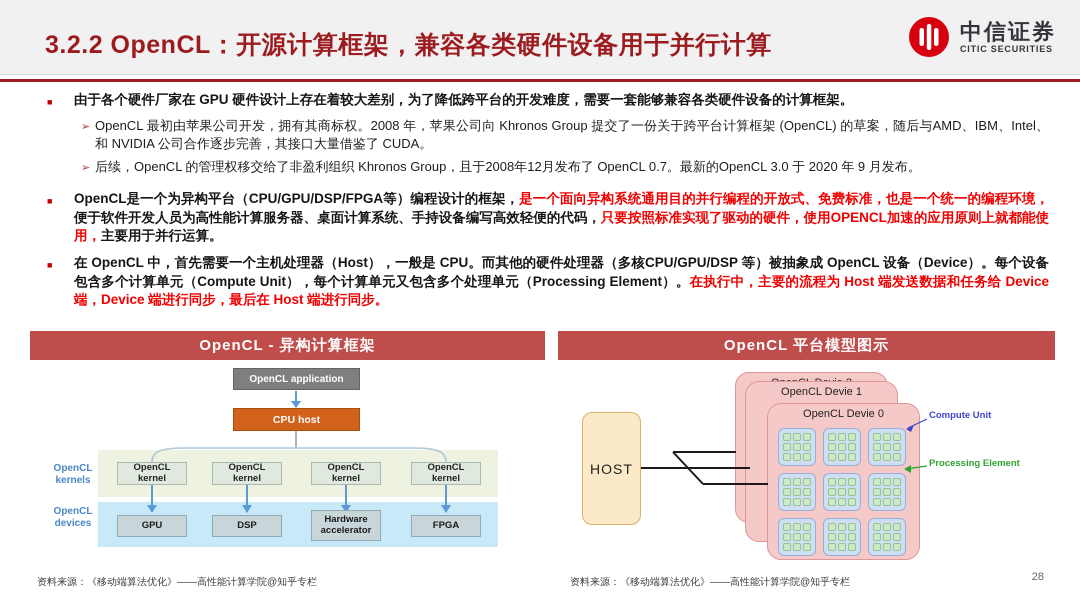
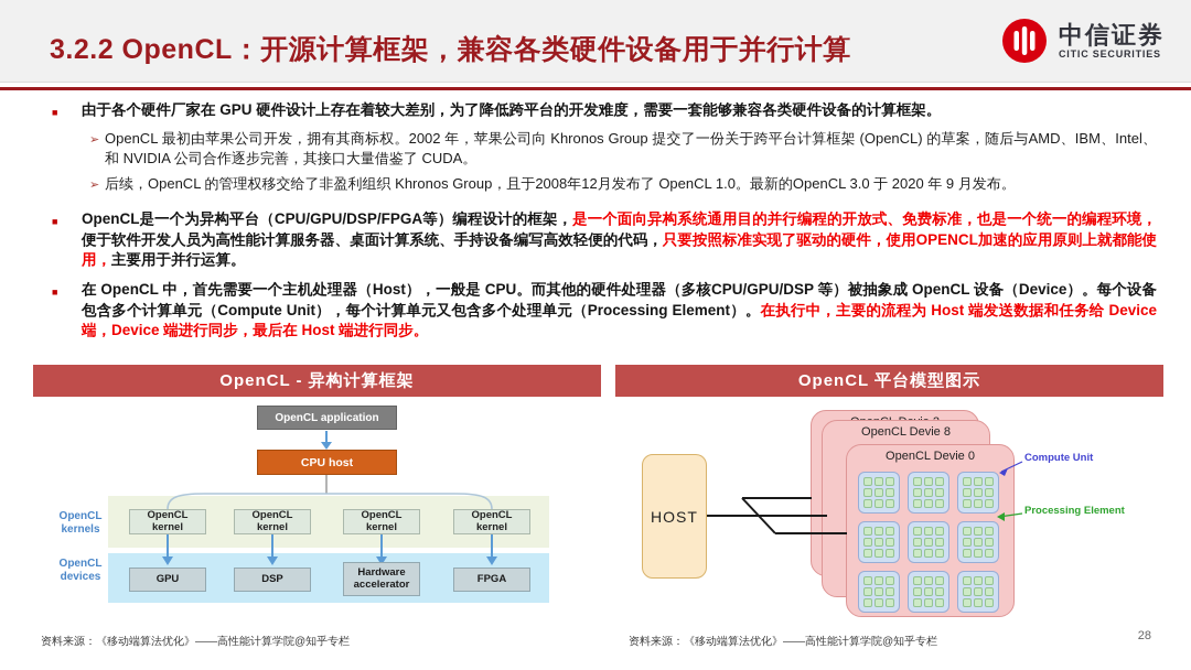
  3.2.2 OpenCL：开源计算框架，兼容各类硬件设备用于并行计算
  中信证券
  CITIC SECURITIES
  ■
  由于各个硬件厂家在 GPU 硬件设计上存在着较大差别，为了降低跨平台的开发难度，需要一套能够兼容各类硬件设备的计算框架。
  ➢
- OpenCL 最初由苹果公司开发，拥有其商标权。2008 年，苹果公司向 Khronos Group 提交了一份关于跨平台计算框架 (OpenCL) 的草案，随后与AMD、IBM、Intel、和 NVIDIA 公司合作逐步完善，其接口大量借鉴了 CUDA。
+ OpenCL 最初由苹果公司开发，拥有其商标权。2002 年，苹果公司向 Khronos Group 提交了一份关于跨平台计算框架 (OpenCL) 的草案，随后与AMD、IBM、Intel、和 NVIDIA 公司合作逐步完善，其接口大量借鉴了 CUDA。
  ➢
- 后续，OpenCL 的管理权移交给了非盈利组织 Khronos Group，且于2008年12月发布了 OpenCL 0.7。最新的OpenCL 3.0 于 2020 年 9 月发布。
+ 后续，OpenCL 的管理权移交给了非盈利组织 Khronos Group，且于2008年12月发布了 OpenCL 1.0。最新的OpenCL 3.0 于 2020 年 9 月发布。
  ■
  OpenCL是一个为异构平台（CPU/GPU/DSP/FPGA等）编程设计的框架，是一个面向异构系统通用目的并行编程的开放式、免费标准，也是一个统一的编程环境，便于软件开发人员为高性能计算服务器、桌面计算系统、手持设备编写高效轻便的代码，只要按照标准实现了驱动的硬件，使用OPENCL加速的应用原则上就都能使用，主要用于并行运算。
  ■
  在 OpenCL 中，首先需要一个主机处理器（Host），一般是 CPU。而其他的硬件处理器（多核CPU/GPU/DSP 等）被抽象成 OpenCL 设备（Device）。每个设备包含多个计算单元（Compute Unit），每个计算单元又包含多个处理单元（Processing Element）。在执行中，主要的流程为 Host 端发送数据和任务给 Device 端，Device 端进行同步，最后在 Host 端进行同步。
  OpenCL - 异构计算框架
  OpenCL 平台模型图示
  OpenCL
  kernels
  OpenCL
  devices
  OpenCL application
  CPU host
  OpenCL
  kernel
  OpenCL
  kernel
  OpenCL
  kernel
  OpenCL
  kernel
  GPU
  DSP
  Hardware
  accelerator
  FPGA
  HOST
- OpenCL Devie 1
+ OpenCL Devie 8
  OpenCL Devie 0
  Compute Unit
  Processing Element
  资料来源：《移动端算法优化》——高性能计算学院@知乎专栏
  资料来源：《移动端算法优化》——高性能计算学院@知乎专栏
  28
